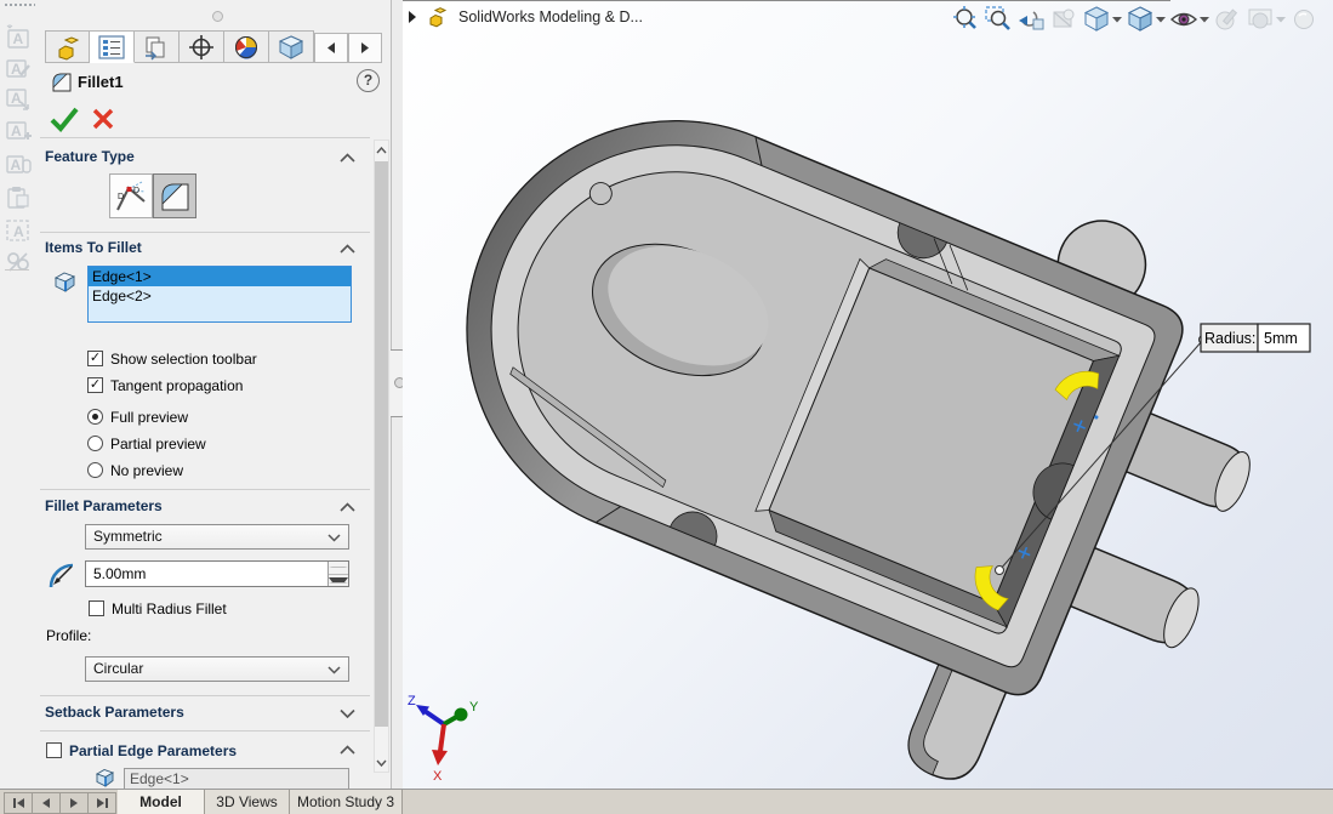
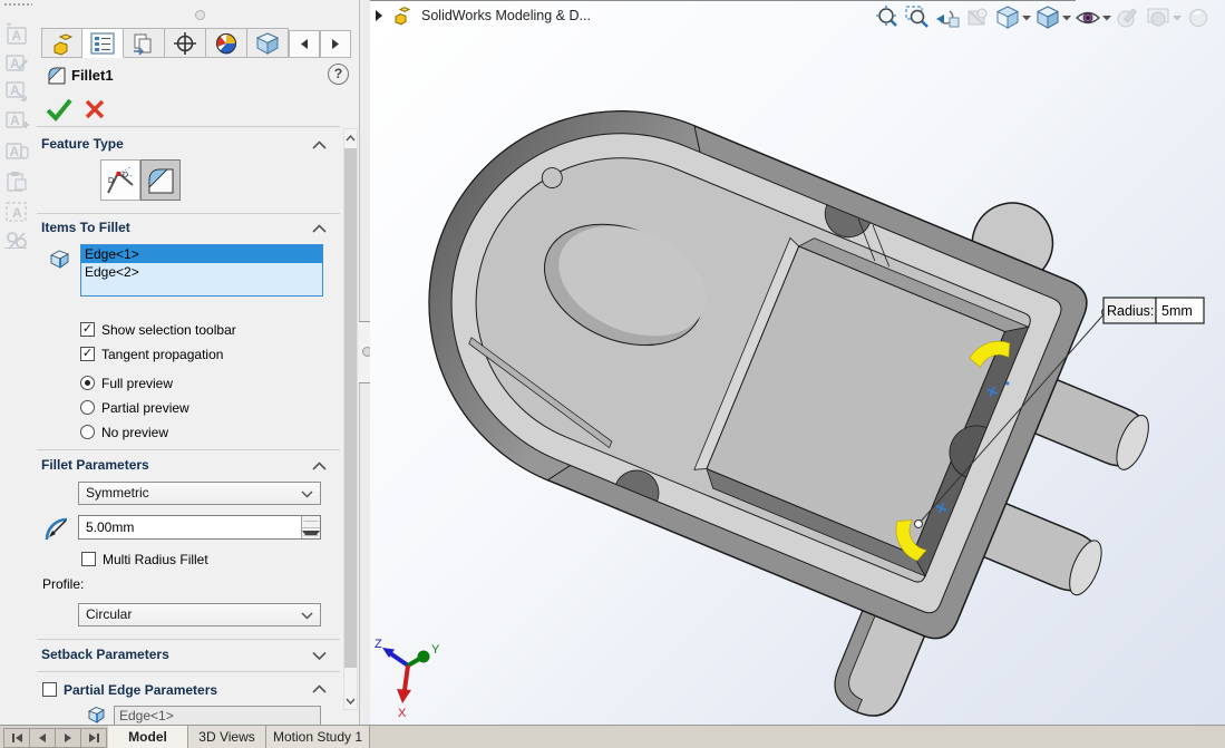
  A
  A
  A
  A
  A
  A
  Fillet1
  ?
  Feature Type
  Items To Fillet
  Edge<1>
  Edge<2>
  ✓
  Show selection toolbar
  ✓
  Tangent propagation
  Full preview
  Partial preview
  No preview
  Fillet Parameters
  Symmetric
  5.00mm
  Multi Radius Fillet
  Profile:
  Circular
  Setback Parameters
  Partial Edge Parameters
  Edge<1>
  SolidWorks Modeling & D...
  Radius:
  5mm
  Z
  Y
  X
  Model
  3D Views
- Motion Study 3
+ Motion Study 1
